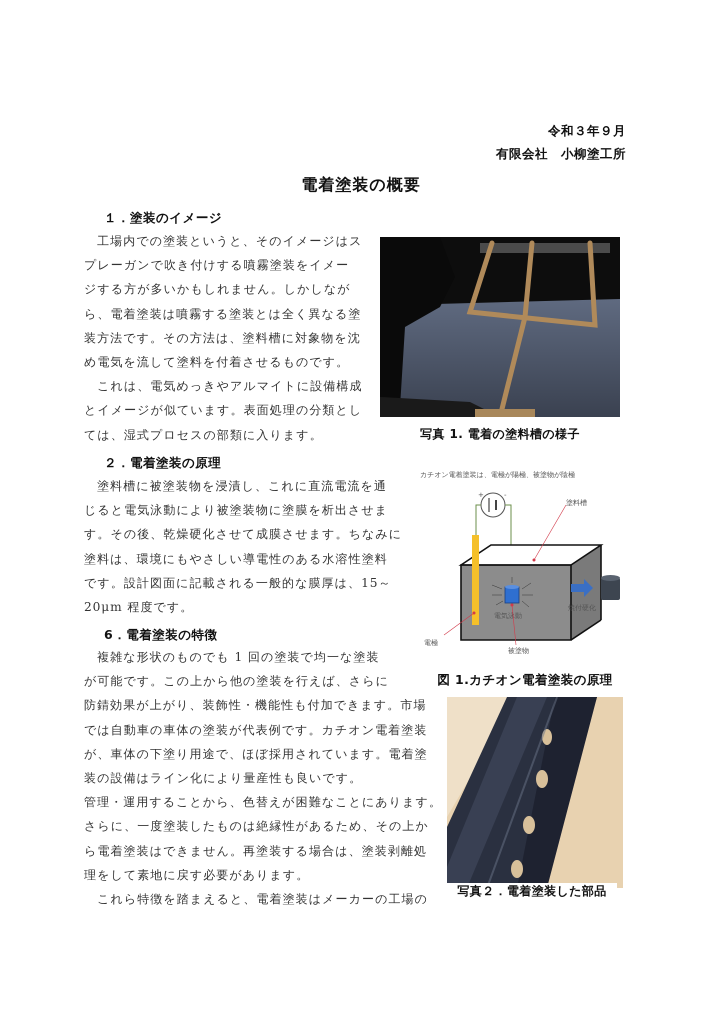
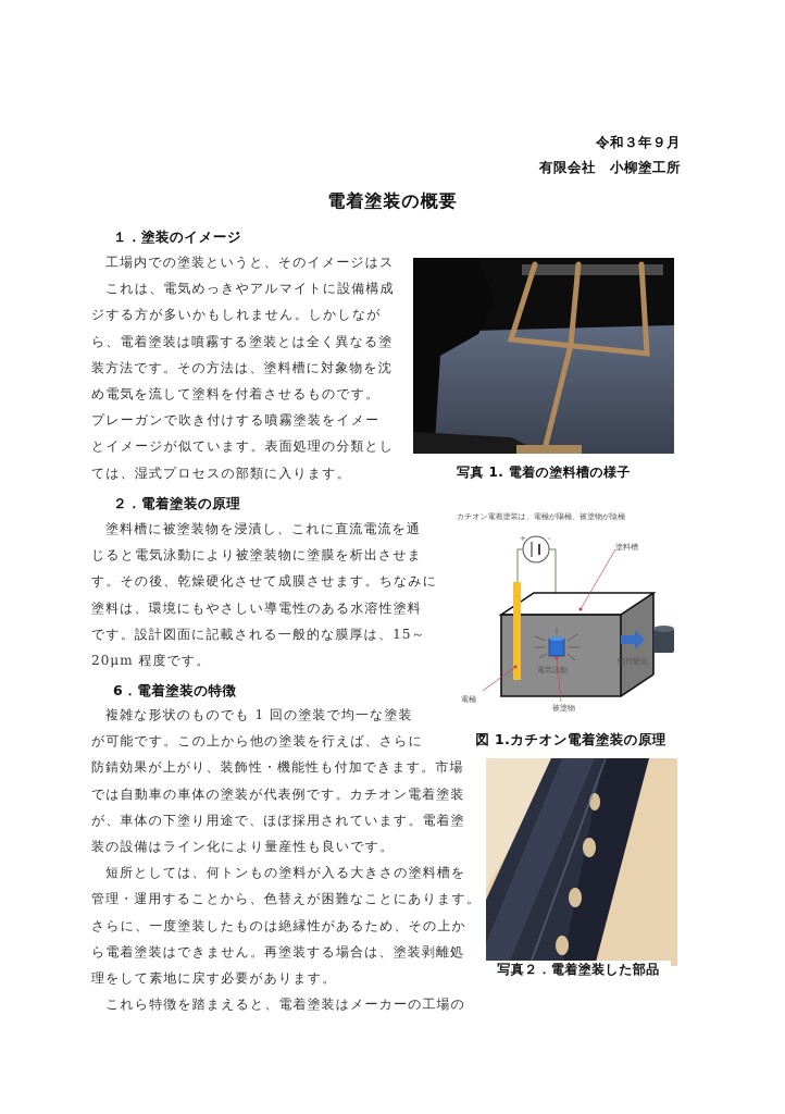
  令和３年９月
  有限会社 小柳塗工所
  電着塗装の概要
  １．塗装のイメージ
  工場内での塗装というと、そのイメージはス
- プレーガンで吹き付けする噴霧塗装をイメー
+ これは、電気めっきやアルマイトに設備構成
  ジする方が多いかもしれません。しかしなが
  ら、電着塗装は噴霧する塗装とは全く異なる塗
  装方法です。その方法は、塗料槽に対象物を沈
  め電気を流して塗料を付着させるものです。
- これは、電気めっきやアルマイトに設備構成
+ プレーガンで吹き付けする噴霧塗装をイメー
  とイメージが似ています。表面処理の分類とし
  ては、湿式プロセスの部類に入ります。
  写真 1. 電着の塗料槽の様子
  ２．電着塗装の原理
  塗料槽に被塗装物を浸漬し、これに直流電流を通
  じると電気泳動により被塗装物に塗膜を析出させま
  す。その後、乾燥硬化させて成膜させます。ちなみに
  塗料は、環境にもやさしい導電性のある水溶性塗料
  です。設計図面に記載される一般的な膜厚は、15～
  20μm 程度です。
  カチオン電着塗装は、電極が陽極、被塗物が陰極
  +
  -
  電気泳動
  塗料槽
  電極
  被塗物
  焼付硬化
  図 1.カチオン電着塗装の原理
  6．電着塗装の特徴
  複雑な形状のものでも 1 回の塗装で均一な塗装
  が可能です。この上から他の塗装を行えば、さらに
  防錆効果が上がり、装飾性・機能性も付加できます。市場
  では自動車の車体の塗装が代表例です。カチオン電着塗装
  が、車体の下塗り用途で、ほぼ採用されています。電着塗
  装の設備はライン化により量産性も良いです。
+ 短所としては、何トンもの塗料が入る大きさの塗料槽を
  管理・運用することから、色替えが困難なことにあります。
  さらに、一度塗装したものは絶縁性があるため、その上か
  ら電着塗装はできません。再塗装する場合は、塗装剥離処
  理をして素地に戻す必要があります。
  これら特徴を踏まえると、電着塗装はメーカーの工場の
  写真２．電着塗装した部品
